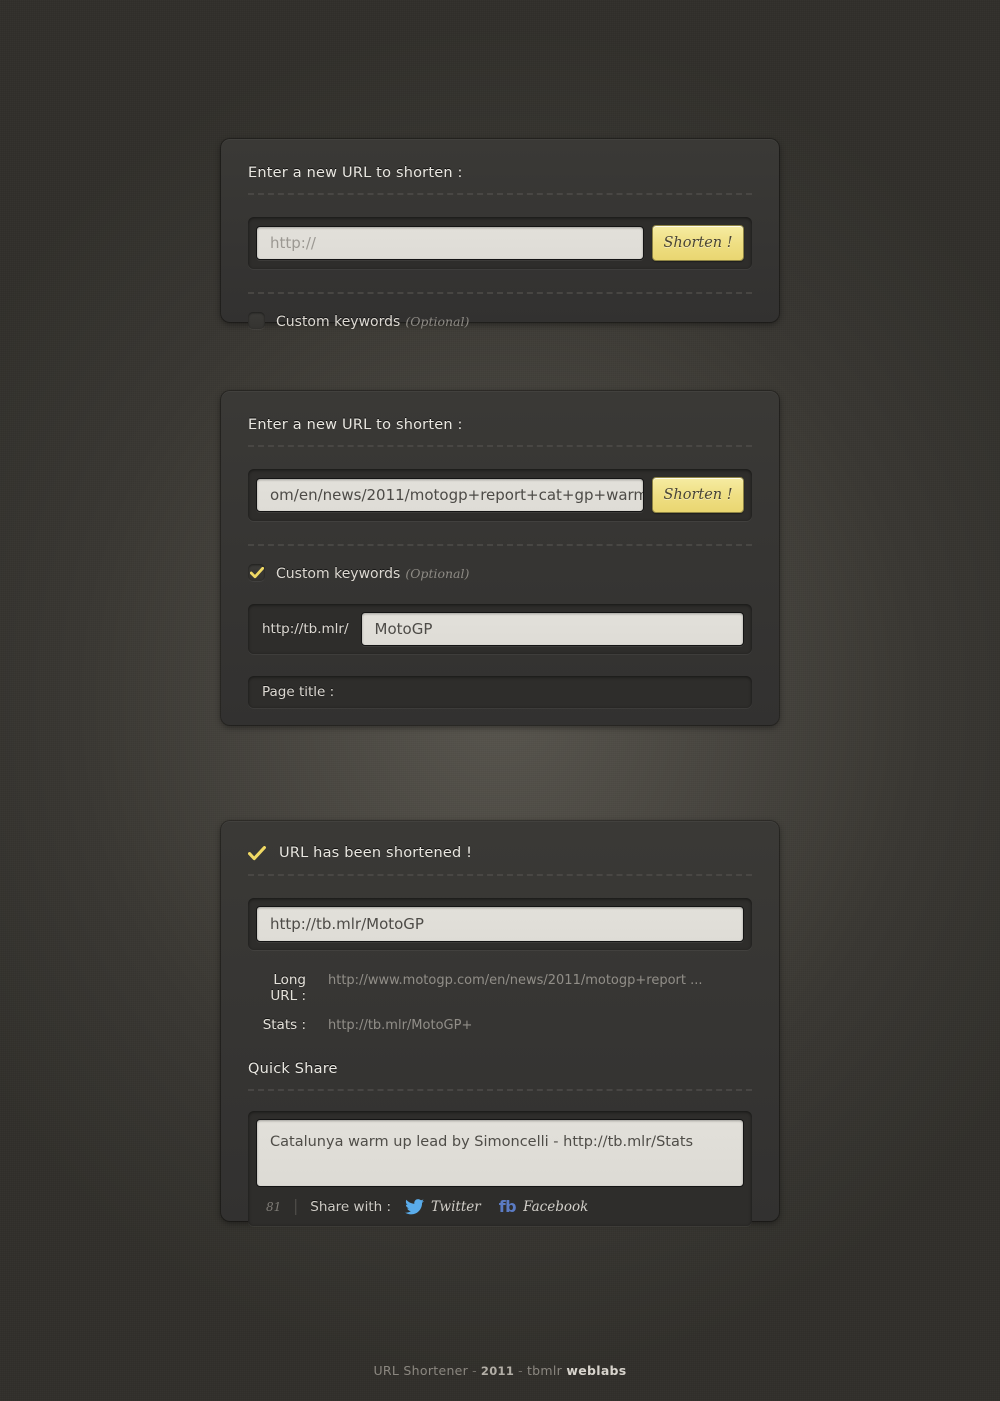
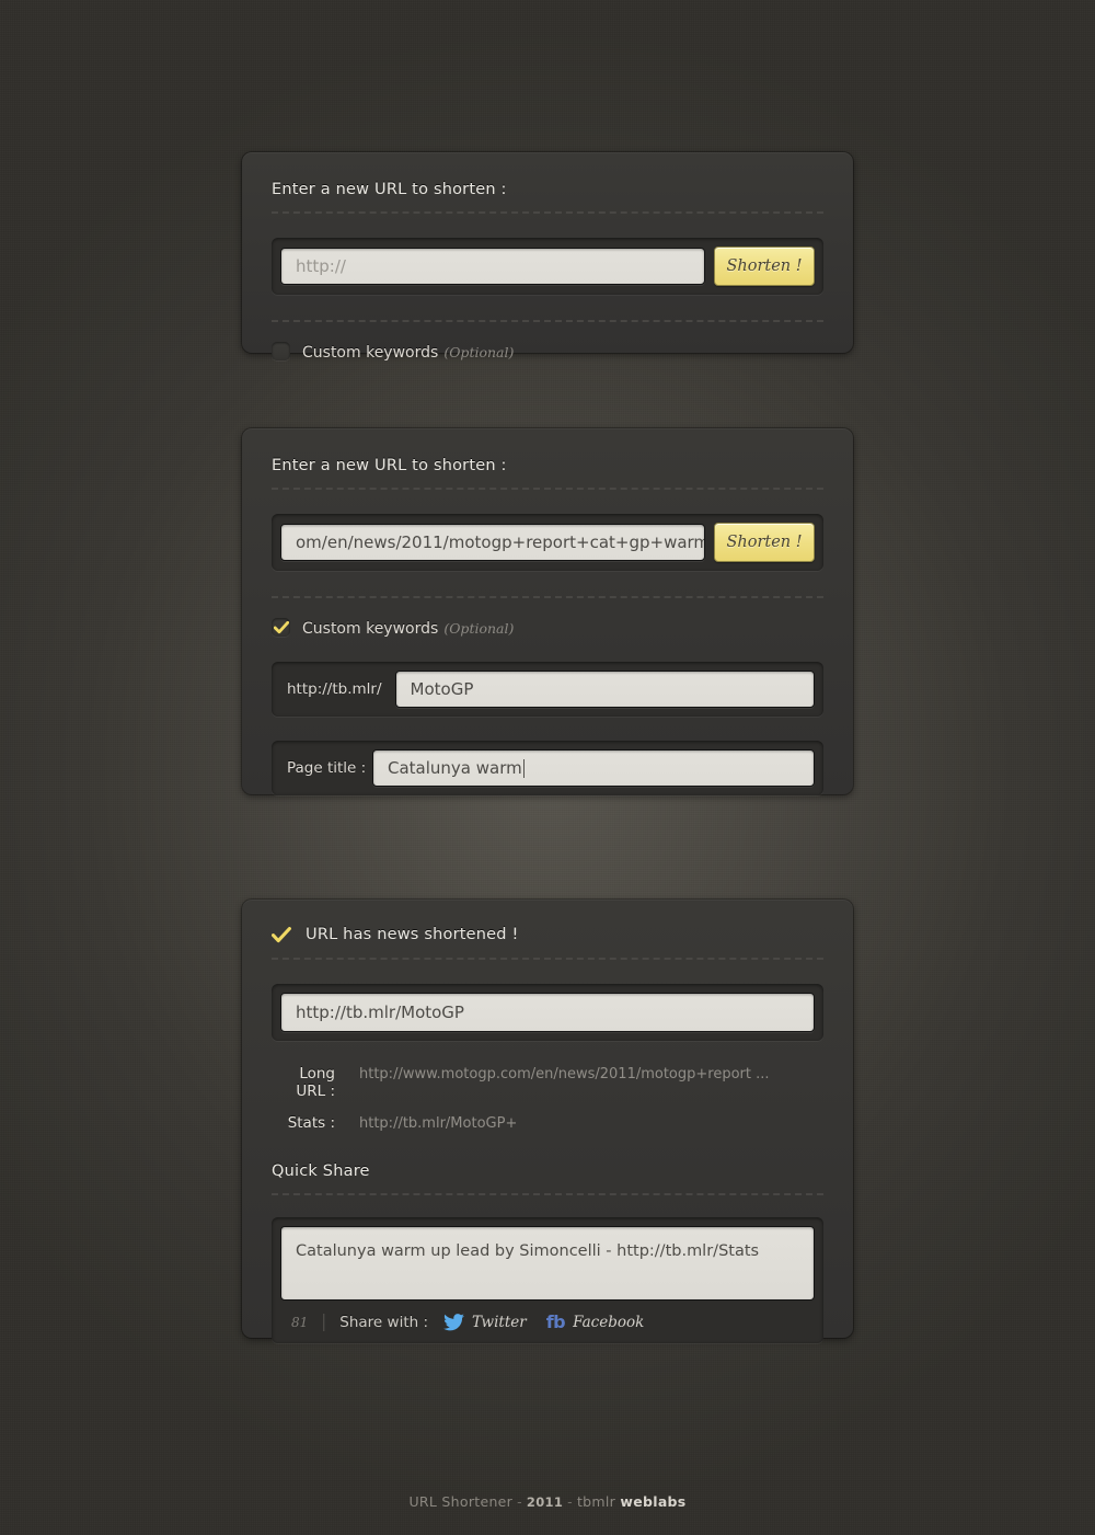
  Enter a new URL to shorten :
  http://
  Shorten !
  Custom keywords (Optional)
  Enter a new URL to shorten :
  om/en/news/2011/motogp+report+cat+gp+warm
  Shorten !
  Custom keywords (Optional)
  http://tb.mlr/
  MotoGP
  Page title :
+ Catalunya warm
- URL has been shortened !
+ URL has news shortened !
  http://tb.mlr/MotoGP
  Long URL :
  http://www.motogp.com/en/news/2011/motogp+report ...
  Stats :
  http://tb.mlr/MotoGP+
  Quick Share
  Catalunya warm up lead by Simoncelli - http://tb.mlr/Stats
  81
  Share with :
  Twitter
  fb
  Facebook
  URL Shortener - 2011 - tbmlr weblabs
